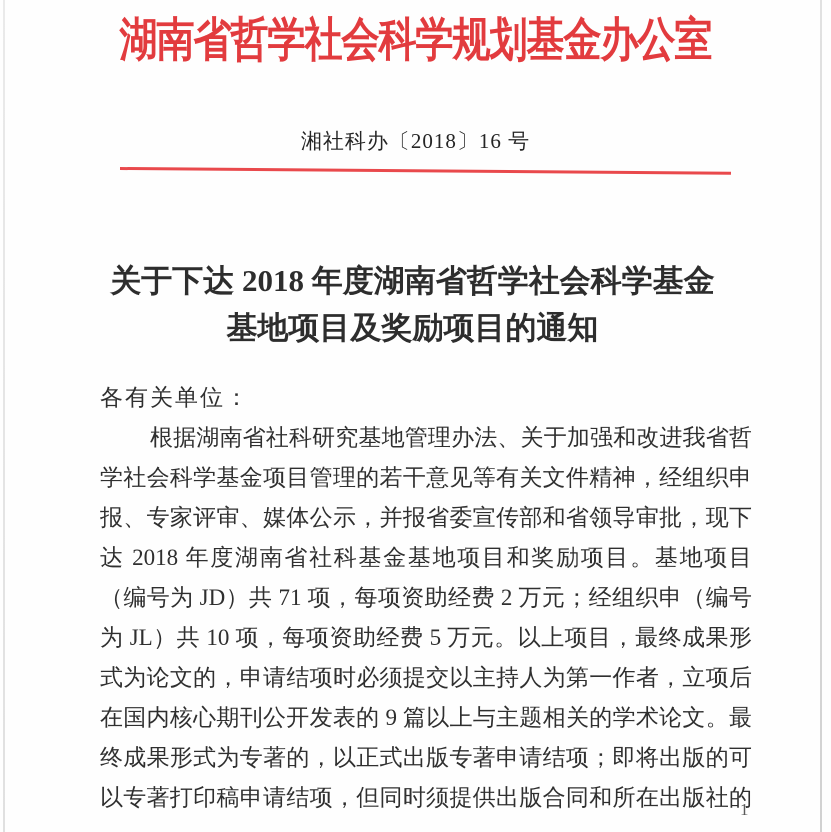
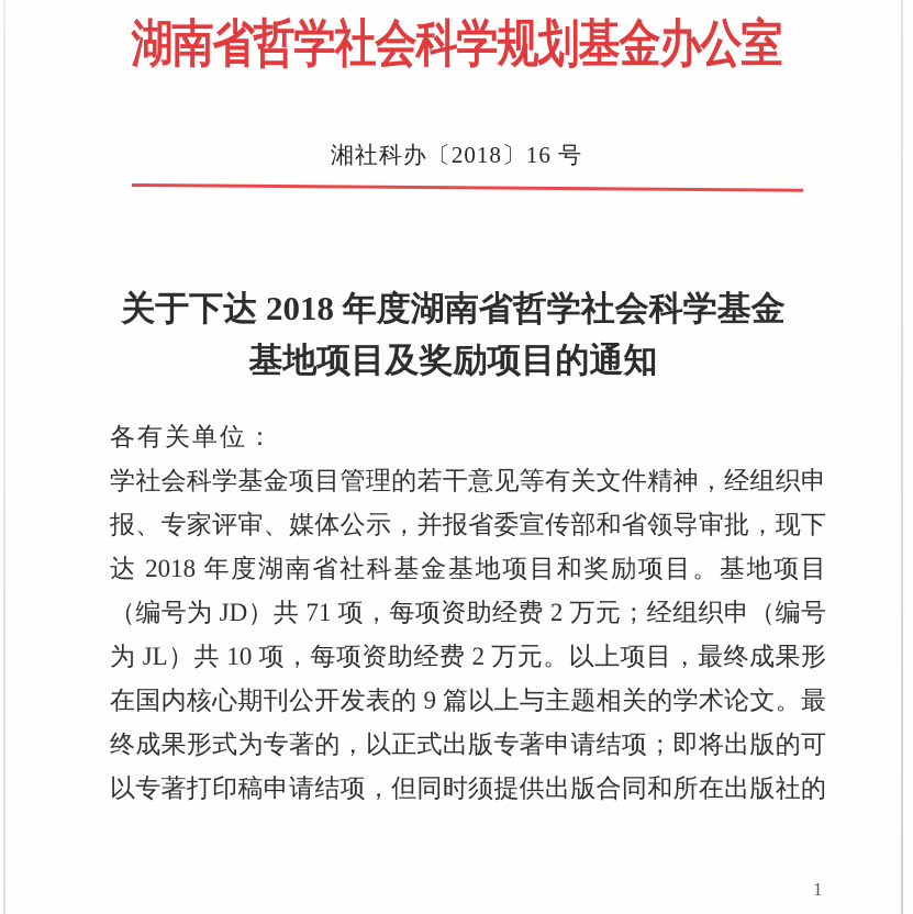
  湖南省哲学社会科学规划基金办公室
  湘社科办〔2018〕16 号
  关于下达 2018 年度湖南省哲学社会科学基金
  基地项目及奖励项目的通知
  各有关单位：
- 根据湖南省社科研究基地管理办法、关于加强和改进我省哲
  学社会科学基金项目管理的若干意见等有关文件精神，经组织申
  报、专家评审、媒体公示，并报省委宣传部和省领导审批，现下
  达 2018 年度湖南省社科基金基地项目和奖励项目。基地项目
  （编号为 JD）共 71 项，每项资助经费 2 万元；经组织申（编号
- 为 JL）共 10 项，每项资助经费 5 万元。以上项目，最终成果形
+ 为 JL）共 10 项，每项资助经费 2 万元。以上项目，最终成果形
- 式为论文的，申请结项时必须提交以主持人为第一作者，立项后
  在国内核心期刊公开发表的 9 篇以上与主题相关的学术论文。最
  终成果形式为专著的，以正式出版专著申请结项；即将出版的可
  以专著打印稿申请结项，但同时须提供出版合同和所在出版社的
  1
